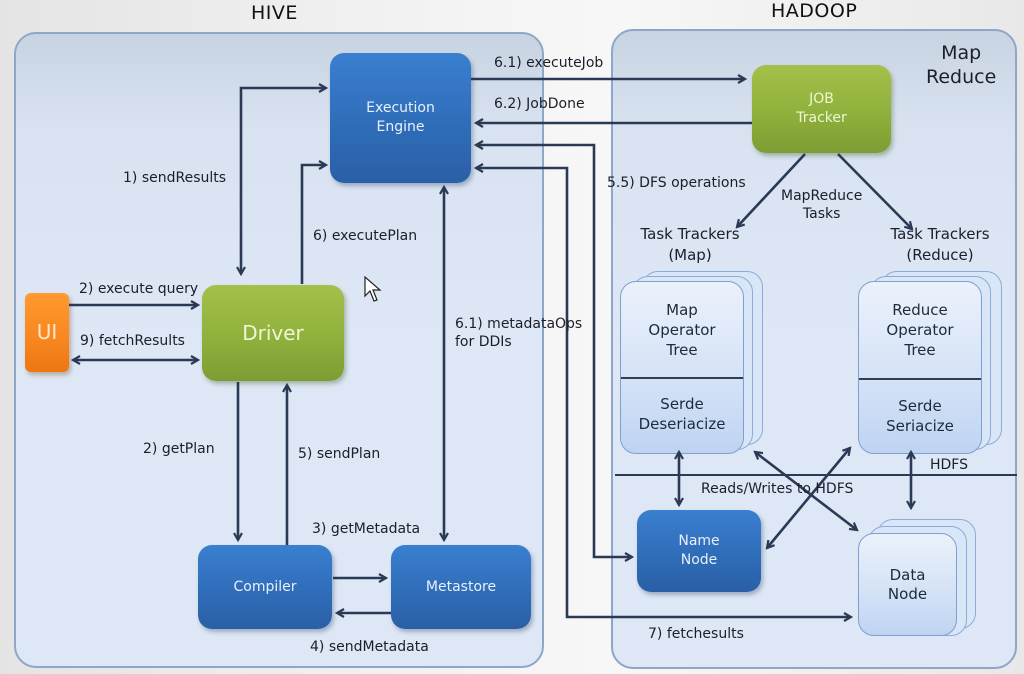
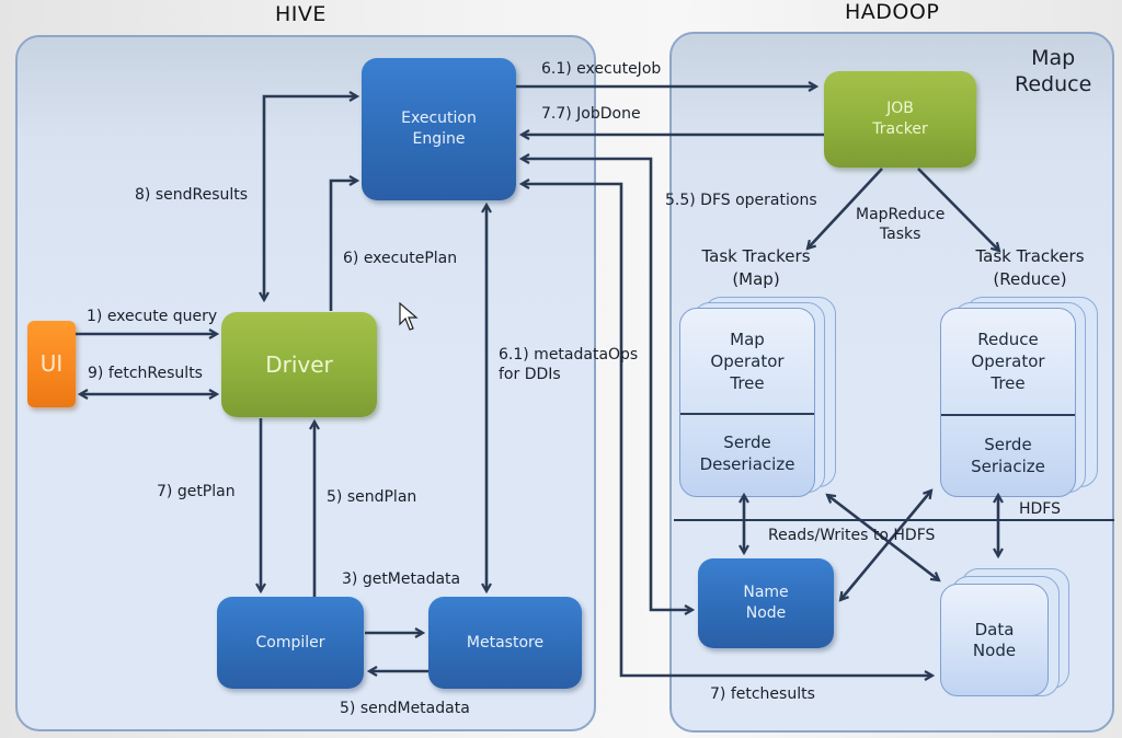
  HIVE
  HADOOP
  Map
  Reduce
  HDFS
  UI
  Driver
  Execution
  Engine
  Compiler
  Metastore
  JOB
  Tracker
  Task Trackers
  (Map)
  Task Trackers
  (Reduce)
  Map
  Operator
  Tree
  Serde
  Deseriacize
  Reduce
  Operator
  Tree
  Serde
  Seriacize
  Name
  Node
  Data
  Node
- 2) execute query
+ 1) execute query
- 2) getPlan
+ 7) getPlan
  3) getMetadata
- 4) sendMetadata
+ 5) sendMetadata
  5) sendPlan
  6) executePlan
  6.1) executeJob
- 6.2) JobDone
+ 7.7) JobDone
  5.5) DFS operations
  6.1) metadataOps
  for DDIs
  7) fetchesults
- 1) sendResults
+ 8) sendResults
  9) fetchResults
  MapReduce
  Tasks
  Reads/Writes to HDFS
